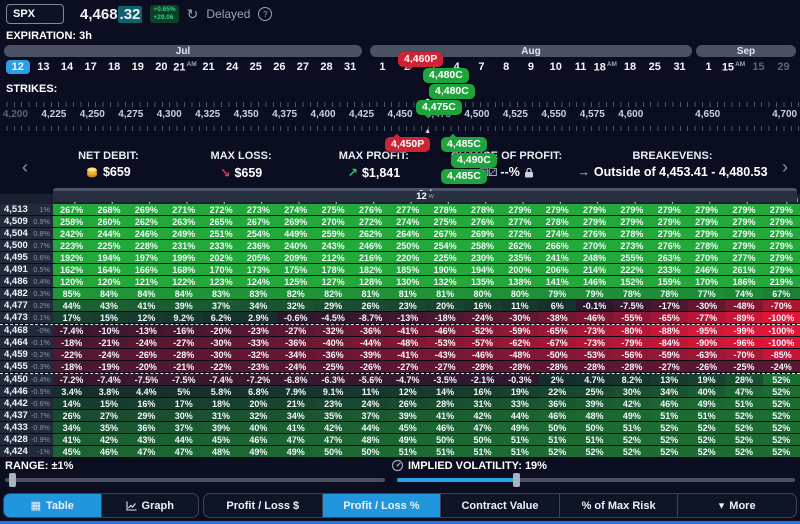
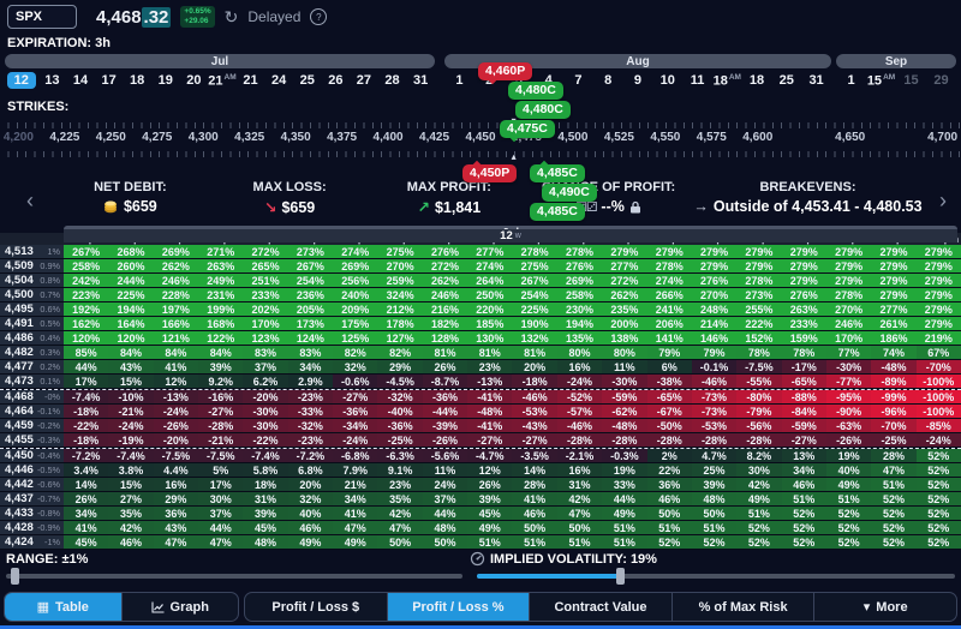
  SPX
  4,468.32
  ↻
  Delayed
  ?
  EXPIRATION: 3h
  Jul
  12
  13
  14
  17
  18
  19
  20
  21
  24
  25
  26
  27
  28
  31
  Aug
  1
  3
  4
  7
  8
  9
  10
  11
  18
  25
  31
  Sep
  1
  15
  29
  STRIKES:
  4,200
  4,225
  4,250
  4,275
  4,300
  4,325
  4,350
  4,375
  4,400
  4,425
  4,450
  4,500
  4,525
  4,550
  4,575
  4,600
  4,650
  4,700
  ▴
  4,460P
  4,480C
  4,480C
  4,475C
  4,450P
  4,485C
  4,490C
  4,485C
  ‹
  ›
  NET DEBIT:
  $659
  MAX LOSS:
  ↘
  $659
  MAX PROFIT:
  ↗
  $1,841
  --%
  BREAKEVENS:
  →
  Outside of 4,453.41 - 4,480.53
  12
  4,513
  1%
  267%
  268%
  269%
  271%
  272%
  273%
  274%
  275%
  276%
  277%
  278%
  278%
  279%
  279%
  279%
  279%
  279%
  279%
  279%
  279%
  4,509
  0.9%
  258%
  260%
  262%
  263%
  265%
  267%
  269%
  270%
  272%
  274%
  275%
  276%
  277%
  278%
  279%
  279%
  279%
  279%
  279%
  279%
  4,504
  0.8%
  242%
  244%
  246%
  249%
  251%
  254%
- 449%
+ 256%
  259%
  262%
  264%
  267%
  269%
  272%
  274%
  276%
  278%
  279%
  279%
  279%
  279%
  4,500
  0.7%
  223%
  225%
  228%
  231%
  233%
  236%
  240%
- 243%
+ 324%
  246%
  250%
  254%
  258%
  262%
  266%
  270%
  273%
  276%
  278%
  279%
  279%
  4,495
  0.6%
  192%
  194%
  197%
  199%
  202%
  205%
  209%
  212%
  216%
  220%
  225%
  230%
  235%
  241%
  248%
  255%
  263%
  270%
  277%
  279%
  4,491
  0.5%
  162%
  164%
  166%
  168%
  170%
  173%
  175%
  178%
  182%
  185%
  190%
  194%
  200%
  206%
  214%
  222%
  233%
  246%
  261%
  279%
  4,486
  0.4%
  120%
  120%
  121%
  122%
  123%
  124%
  125%
  127%
  128%
  130%
  132%
  135%
  138%
  141%
  146%
  152%
  159%
  170%
  186%
  219%
  4,482
  0.3%
  85%
  84%
  84%
  84%
  83%
  83%
  82%
  82%
  81%
  81%
  81%
  80%
  80%
  79%
  79%
  78%
  78%
  77%
  74%
  67%
  4,477
  0.2%
  44%
  43%
  41%
  39%
  37%
  34%
  32%
  29%
  26%
  23%
  20%
  16%
  11%
  6%
  -0.1%
  -7.5%
  -17%
  -30%
  -48%
  -70%
  4,473
  0.1%
  17%
  15%
  12%
  9.2%
  6.2%
  2.9%
  -0.6%
  -4.5%
  -8.7%
  -13%
  -18%
  -24%
  -30%
  -38%
  -46%
  -55%
  -65%
  -77%
  -89%
  -100%
  4,468
  -0%
  -7.4%
  -10%
  -13%
  -16%
  -20%
  -23%
  -27%
  -32%
  -36%
  -41%
  -46%
  -52%
  -59%
  -65%
  -73%
  -80%
  -88%
  -95%
  -99%
  -100%
  4,464
  -0.1%
  -18%
  -21%
  -24%
  -27%
  -30%
  -33%
  -36%
  -40%
  -44%
  -48%
  -53%
  -57%
  -62%
  -67%
  -73%
  -79%
  -84%
  -90%
  -96%
  -100%
  4,459
  -0.2%
  -22%
  -24%
  -26%
  -28%
  -30%
  -32%
  -34%
  -36%
  -39%
  -41%
  -43%
  -46%
  -48%
  -50%
  -53%
  -56%
  -59%
  -63%
  -70%
  -85%
  4,455
  -0.3%
  -18%
  -19%
  -20%
  -21%
  -22%
  -23%
  -24%
  -25%
  -26%
  -27%
  -27%
  -28%
  -28%
  -28%
  -28%
  -28%
  -27%
  -26%
  -25%
  -24%
  4,450
  -0.4%
  -7.2%
  -7.4%
  -7.5%
  -7.5%
  -7.4%
  -7.2%
  -6.8%
  -6.3%
  -5.6%
  -4.7%
  -3.5%
  -2.1%
  -0.3%
  2%
  4.7%
  8.2%
  13%
  19%
  28%
  52%
  4,446
  -0.5%
  3.4%
  3.8%
  4.4%
  5%
  5.8%
  6.8%
  7.9%
  9.1%
  11%
  12%
  14%
  16%
  19%
  22%
  25%
  30%
  34%
  40%
  47%
  52%
  4,442
  -0.6%
  14%
  15%
  16%
  17%
  18%
  20%
  21%
  23%
  24%
  26%
  28%
  31%
  33%
  36%
  39%
  42%
  46%
  49%
  51%
  52%
  4,437
  -0.7%
  26%
  27%
  29%
  30%
  31%
  32%
  34%
  35%
  37%
  39%
  41%
  42%
  44%
  46%
  48%
  49%
  51%
  51%
  52%
  52%
  4,433
  -0.8%
  34%
  35%
  36%
  37%
  39%
  40%
  41%
  42%
  44%
  45%
  46%
  47%
  49%
  50%
  50%
  51%
  52%
  52%
  52%
  52%
  4,428
  -0.9%
  41%
  42%
  43%
  44%
  45%
  46%
  47%
  47%
  48%
  49%
  50%
  50%
  51%
  51%
  51%
  52%
  52%
  52%
  52%
  52%
  4,424
  -1%
  45%
  46%
  47%
  47%
  48%
  49%
  49%
  50%
  50%
  51%
  51%
  51%
  51%
  52%
  52%
  52%
  52%
  52%
  52%
  52%
  RANGE: ±1%
  IMPLIED VOLATILITY: 19%
  ▦
  Table
  Graph
  Profit / Loss $
  Profit / Loss %
  Contract Value
  % of Max Risk
  ▾
  More
